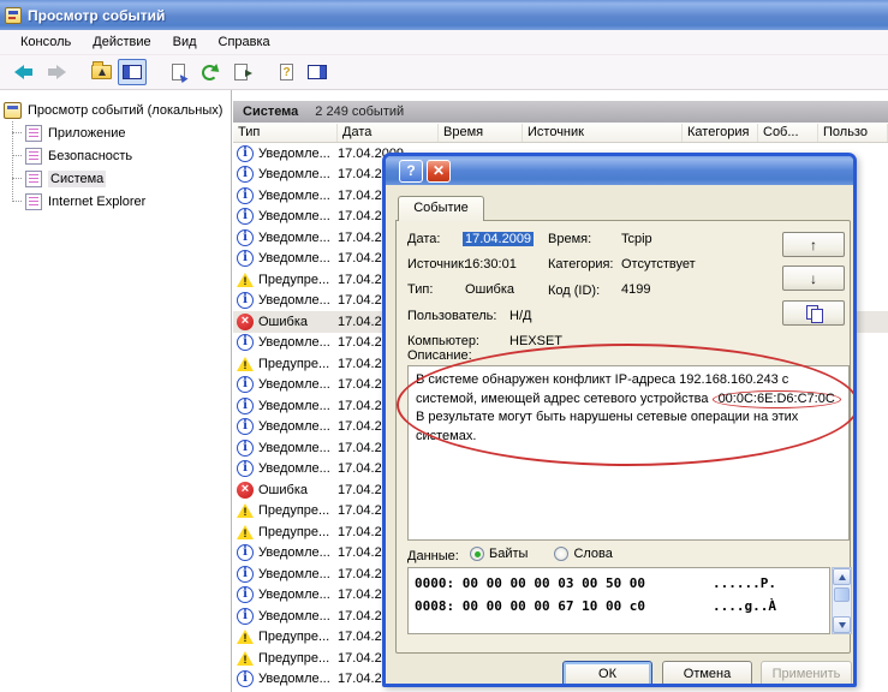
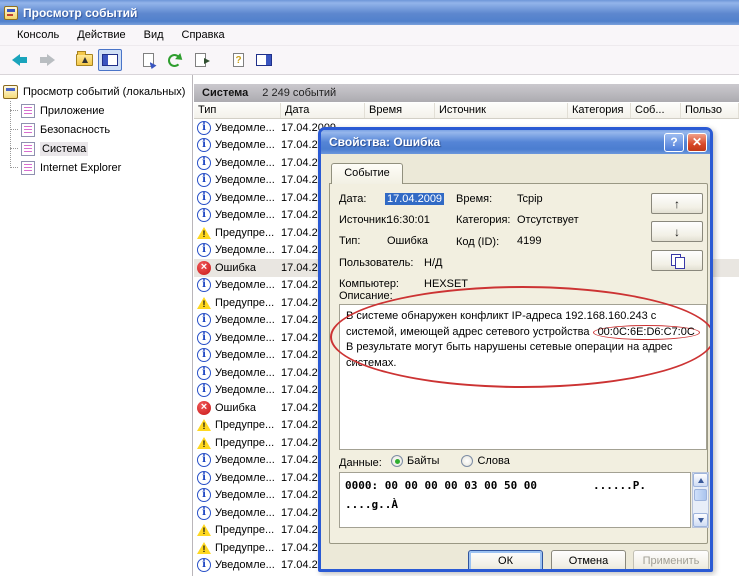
  Просмотр событий
  Консоль
  Действие
  Вид
  Справка
  Просмотр событий (локальных)
  Приложение
  Безопасность
  Система
  Internet Explorer
  Система
  2 249 событий
  Тип
  Дата
  Время
  Источник
  Категория
  Соб...
  Пользо
  Уведомле...
  17.04.2
  Уведомле...
  17.04.2
  Уведомле...
  17.04.2
  Уведомле...
  17.04.2
  Уведомле...
  17.04.2
  Уведомле...
  17.04.2
  Предупре...
  17.04.2
  Уведомле...
  17.04.2
  Ошибка
  17.04.2
  Уведомле...
  17.04.2
  Предупре...
  17.04.2
  Уведомле...
  17.04.2
  Уведомле...
  17.04.2
  Уведомле...
  17.04.2
  Уведомле...
  17.04.2
  Уведомле...
  17.04.2
  Ошибка
  17.04.2
  Предупре...
  17.04.2
  Предупре...
  17.04.2
  Уведомле...
  17.04.2
  Уведомле...
  17.04.2
  Уведомле...
  17.04.2
  Уведомле...
  17.04.2
  Предупре...
  17.04.2
  Предупре...
  17.04.2
  Уведомле...
  17.04.2
+ Свойства: Ошибка
  ?
  ✕
  Событие
  Дата:
  17.04.2009
  Источник:
  16:30:01
  Тип:
  Ошибка
  Пользователь:
  Н/Д
  Компьютер:
  HEXSET
  Время:
  Tcpip
  Категория:
  Отсутствует
  Код (ID):
  4199
  ↑
  ↓
  Описание:
  В системе обнаружен конфликт IP-адреса 192.168.160.243 с
  системой, имеющей адрес сетевого устройства 00:0C:6E:D6:C7:0C
- В результате могут быть нарушены сетевые операции на этих
+ В результате могут быть нарушены сетевые операции на адрес
  системах.
  Данные:
  Байты
  Слова
  0000: 00 00 00 00 03 00 50 00
  ......P.
- 0008: 00 00 00 00 67 10 00 c0
  ....g..À
  ОК
  Отмена
  Применить
